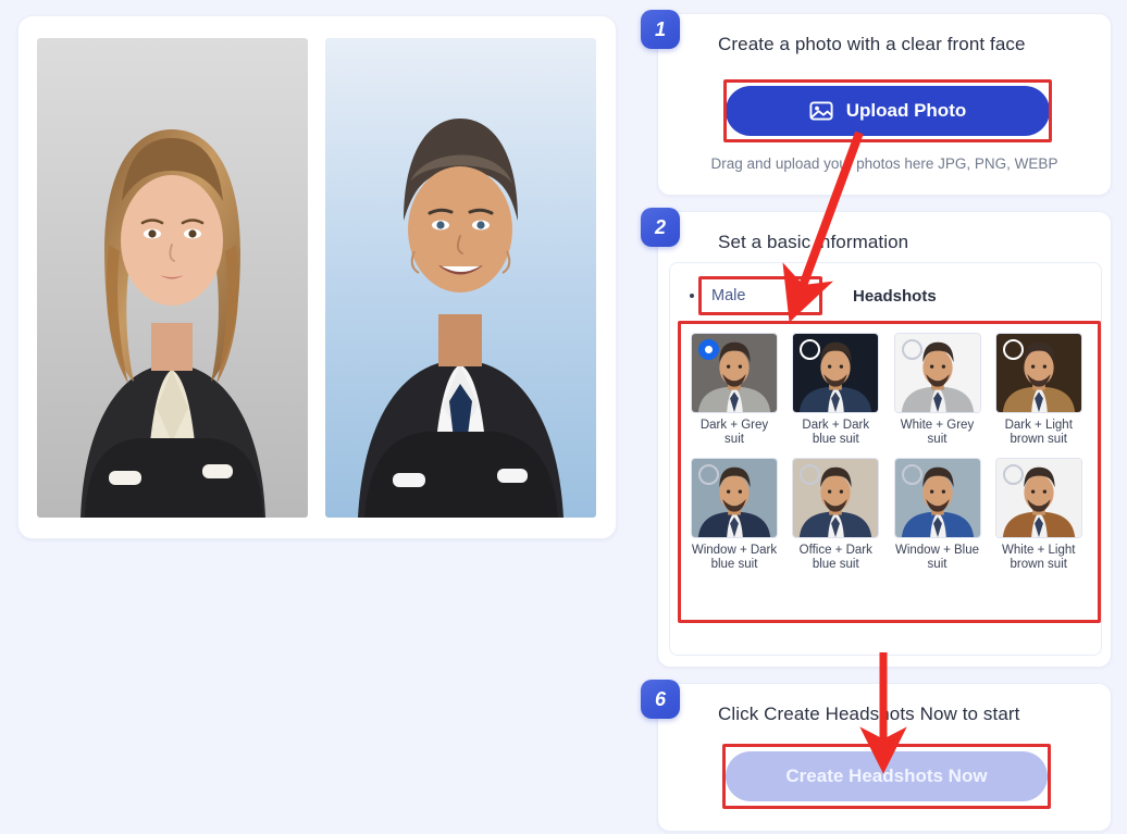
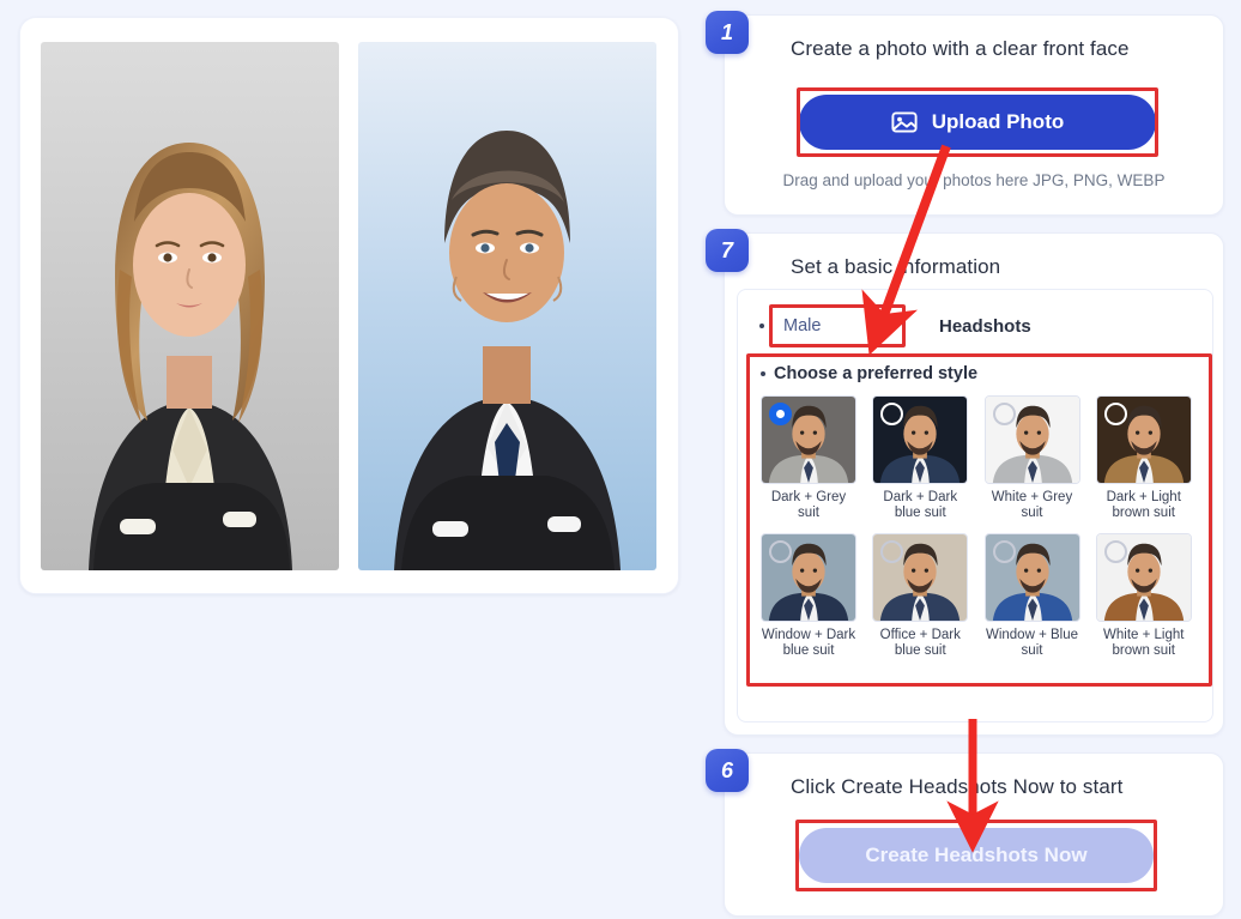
  1
  Create a photo with a clear front face
  Upload Photo
  Drag and upload you photos here JPG, PNG, WEBP
- 2
+ 7
  Set a basicnformation
  Male
  Headshots
+ Choose a preferred style
  Dark + Grey suit
  Dark + Dark blue suit
  White + Grey suit
  Dark + Light brown suit
  Window + Dark blue suit
  Office + Dark blue suit
  Window + Blue suit
  White + Light brown suit
  6
  Click Create Headsots Now to start
  Create Headshots Now
